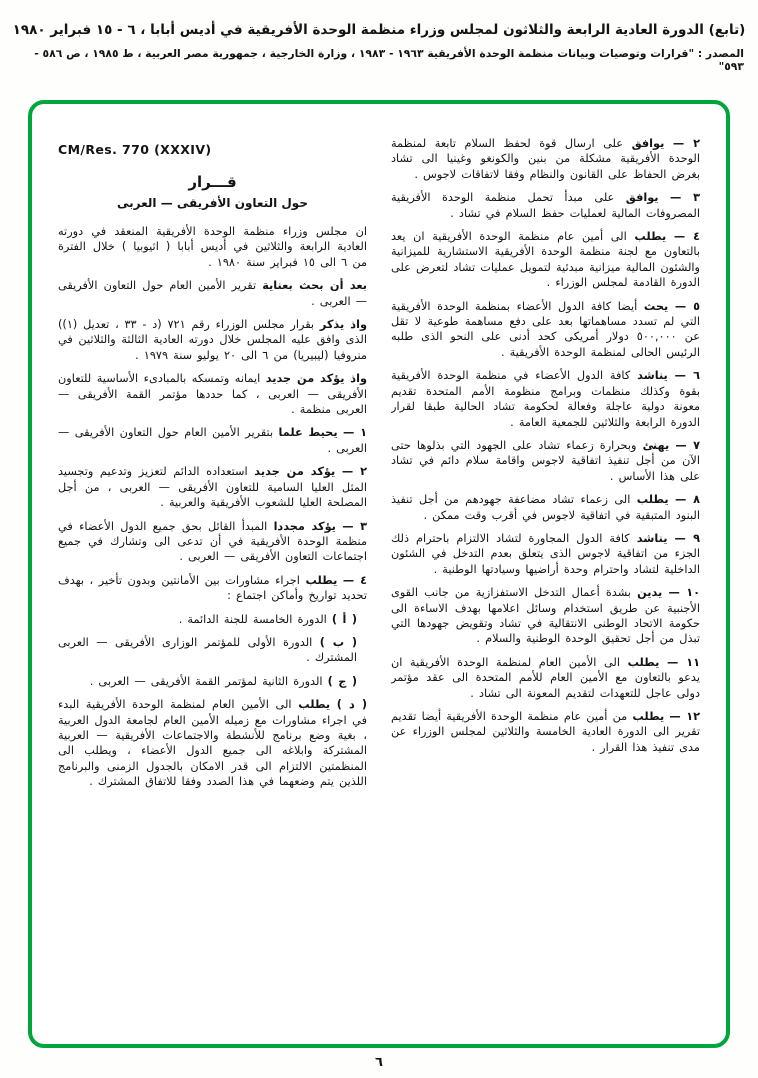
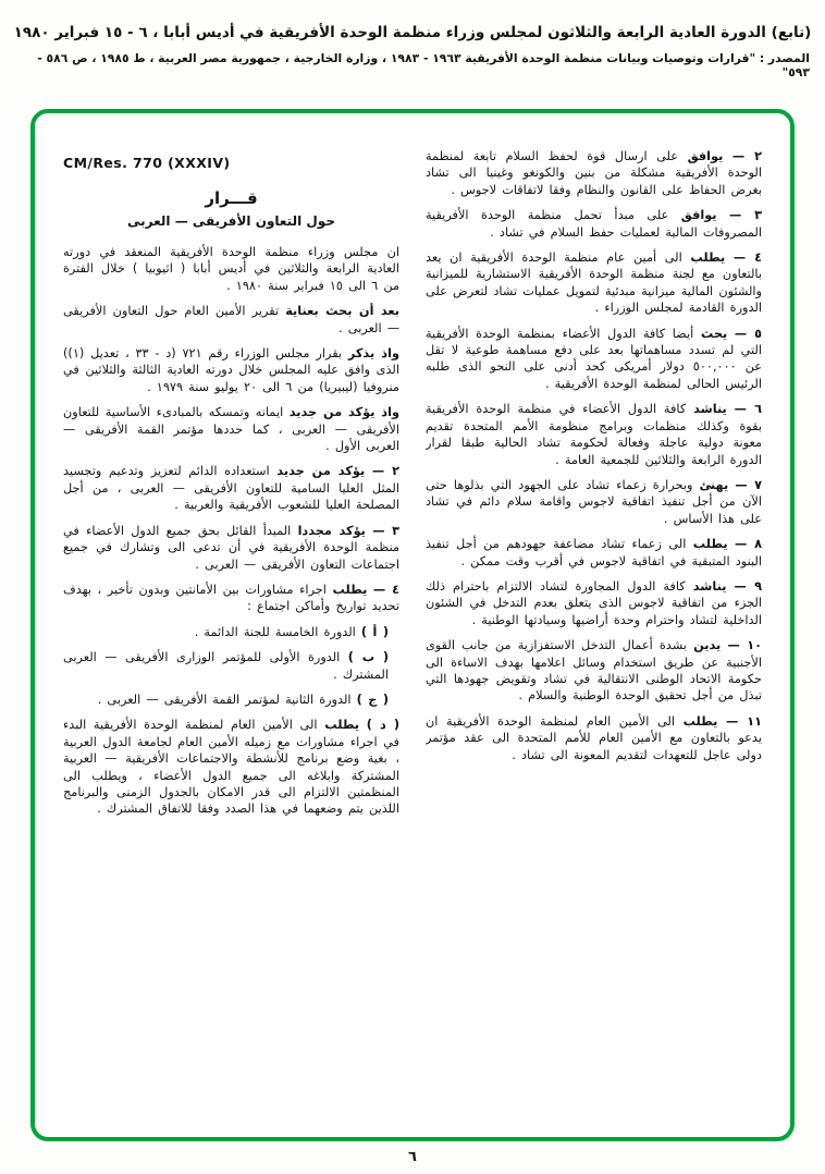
  (تابع) الدورة العادية الرابعة والثلاثون لمجلس وزراء منظمة الوحدة الأفريقية في أديس أبابا ، ٦ - ١٥ فبراير ١٩٨٠
  المصدر : "قرارات وتوصيات وبيانات منظمة الوحدة الأفريقية ١٩٦٣ - ١٩٨٣ ، وزارة الخارجية ، جمهورية مصر العربية ، ط ١٩٨٥ ، ص ٥٨٦ - ٥٩٣"
  ٢ — يوافق على ارسال قوة لحفظ السلام تابعة لمنظمة الوحدة الأفريقية مشكلة من بنين والكونغو وغينيا الى تشاد بغرض الحفاظ على القانون والنظام وفقا لاتفاقات لاجوس .
  ٣ — يوافق على مبدأ تحمل منظمة الوحدة الأفريقية المصروفات المالية لعمليات حفظ السلام في تشاد .
  ٤ — يطلب الى أمين عام منظمة الوحدة الأفريقية ان يعد بالتعاون مع لجنة منظمة الوحدة الأفريقية الاستشارية للميزانية والشئون المالية ميزانية مبدئية لتمويل عمليات تشاد لتعرض على الدورة القادمة لمجلس الوزراء .
  ٥ — يحث أيضا كافة الدول الأعضاء بمنظمة الوحدة الأفريقية التي لم تسدد مساهماتها بعد على دفع مساهمة طوعية لا تقل عن ٥٠٠,٠٠٠ دولار أمريكى كحد أدنى على النحو الذى طلبه الرئيس الحالى لمنظمة الوحدة الأفريقية .
  ٦ — يناشد كافة الدول الأعضاء في منظمة الوحدة الأفريقية بقوة وكذلك منظمات وبرامج منظومة الأمم المتحدة تقديم معونة دولية عاجلة وفعالة لحكومة تشاد الحالية طبقا لقرار الدورة الرابعة والثلاثين للجمعية العامة .
  ٧ — يهنئ وبحرارة زعماء تشاد على الجهود التي بذلوها حتى الآن من أجل تنفيذ اتفاقية لاجوس واقامة سلام دائم في تشاد على هذا الأساس .
  ٨ — يطلب الى زعماء تشاد مضاعفة جهودهم من أجل تنفيذ البنود المتبقية في اتفاقية لاجوس في أقرب وقت ممكن .
  ٩ — يناشد كافة الدول المجاورة لتشاد الالتزام باحترام ذلك الجزء من اتفاقية لاجوس الذى يتعلق بعدم التدخل في الشئون الداخلية لتشاد واحترام وحدة أراضيها وسيادتها الوطنية .
  ١٠ — يدين بشدة أعمال التدخل الاستفزازية من جانب القوى الأجنبية عن طريق استخدام وسائل اعلامها بهدف الاساءة الى حكومة الاتحاد الوطنى الانتقالية في تشاد وتقويض جهودها التي تبذل من أجل تحقيق الوحدة الوطنية والسلام .
  ١١ — يطلب الى الأمين العام لمنظمة الوحدة الأفريقية ان يدعو بالتعاون مع الأمين العام للأمم المتحدة الى عقد مؤتمر دولى عاجل للتعهدات لتقديم المعونة الى تشاد .
- ١٢ — يطلب من أمين عام منظمة الوحدة الأفريقية أيضا تقديم تقرير الى الدورة العادية الخامسة والثلاثين لمجلس الوزراء عن مدى تنفيذ هذا القرار .
  CM/Res. 770 (XXXIV)
  قـــرار
  حول التعاون الأفريقى — العربى
  ان مجلس وزراء منظمة الوحدة الأفريقية المنعقد في دورته العادية الرابعة والثلاثين في أديس أبابا ( اثيوبيا ) خلال الفترة من ٦ الى ١٥ فبراير سنة ١٩٨٠ .
  بعد أن بحث بعناية تقرير الأمين العام حول التعاون الأفريقى — العربى .
  واذ يذكر بقرار مجلس الوزراء رقم ٧٢١ (د - ٣٣ ، تعديل (١)) الذى وافق عليه المجلس خلال دورته العادية الثالثة والثلاثين في منروفيا (ليبيريا) من ٦ الى ٢٠ يوليو سنة ١٩٧٩ .
- واذ يؤكد من جديد ايمانه وتمسكه بالمبادىء الأساسية للتعاون الأفريقى — العربى ، كما حددها مؤتمر القمة الأفريقى — العربى منظمة .
+ واذ يؤكد من جديد ايمانه وتمسكه بالمبادىء الأساسية للتعاون الأفريقى — العربى ، كما حددها مؤتمر القمة الأفريقى — العربى الأول .
- ١ — يحيط علما بتقرير الأمين العام حول التعاون الأفريقى — العربى .
  ٢ — يؤكد من جديد استعداده الدائم لتعزيز وتدعيم وتجسيد المثل العليا السامية للتعاون الأفريقى — العربى ، من أجل المصلحة العليا للشعوب الأفريقية والعربية .
  ٣ — يؤكد مجددا المبدأ القائل بحق جميع الدول الأعضاء في منظمة الوحدة الأفريقية في أن تدعى الى وتشارك في جميع اجتماعات التعاون الأفريقى — العربى .
  ٤ — يطلب اجراء مشاورات بين الأمانتين وبدون تأخير ، بهدف تحديد تواريخ وأماكن اجتماع :
  ( أ ) الدورة الخامسة للجنة الدائمة .
  ( ب ) الدورة الأولى للمؤتمر الوزارى الأفريقى — العربى المشترك .
  ( ج ) الدورة الثانية لمؤتمر القمة الأفريقى — العربى .
  ( د ) يطلب الى الأمين العام لمنظمة الوحدة الأفريقية البدء في اجراء مشاورات مع زميله الأمين العام لجامعة الدول العربية ، بغية وضع برنامج للأنشطة والاجتماعات الأفريقية — العربية المشتركة وابلاغه الى جميع الدول الأعضاء ، ويطلب الى المنظمتين الالتزام الى قدر الامكان بالجدول الزمنى والبرنامج اللذين يتم وضعهما في هذا الصدد وفقا للاتفاق المشترك .
  ٦
